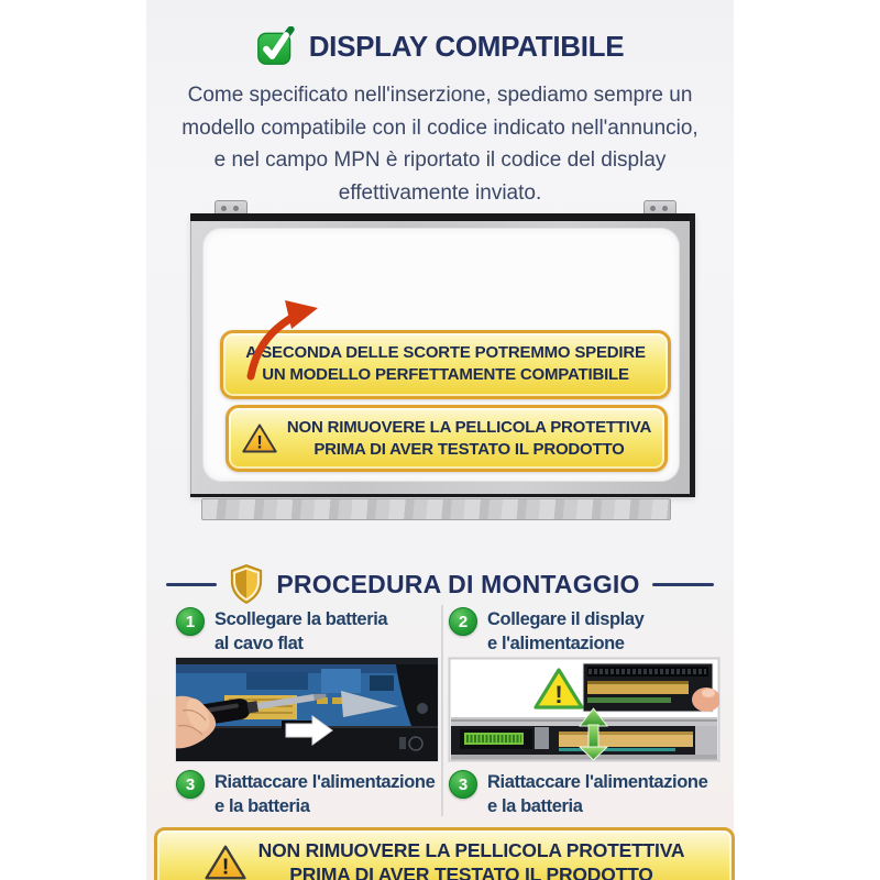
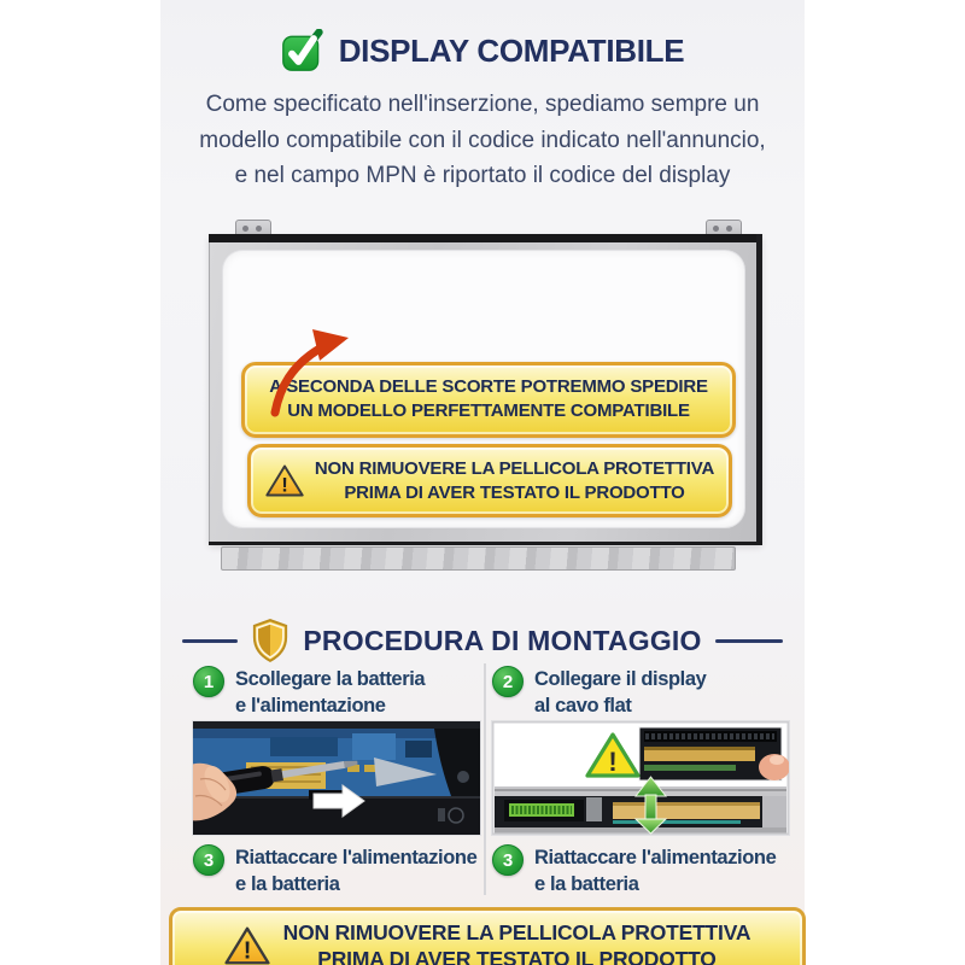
  DISPLAY COMPATIBILE
  Come specificato nell'inserzione, spediamo sempre un
  modello compatibile con il codice indicato nell'annuncio,
  e nel campo MPN è riportato il codice del display
- effettivamente inviato.
  A SECONDA DELLE SCORTE POTREMMO SPEDIRE
  UN MODELLO PERFETTAMENTE COMPATIBILE
  !
  NON RIMUOVERE LA PELLICOLA PROTETTIVA
  PRIMA DI AVER TESTATO IL PRODOTTO
  PROCEDURA DI MONTAGGIO
  1
  Scollegare la batteria
- al cavo flat
+ e l'alimentazione
  2
  Collegare il display
- e l'alimentazione
+ al cavo flat
  !
  3
  Riattaccare l'alimentazione
  e la batteria
  3
  Riattaccare l'alimentazione
  e la batteria
  !
  NON RIMUOVERE LA PELLICOLA PROTETTIVA
  PRIMA DI AVER TESTATO IL PRODOTTO
